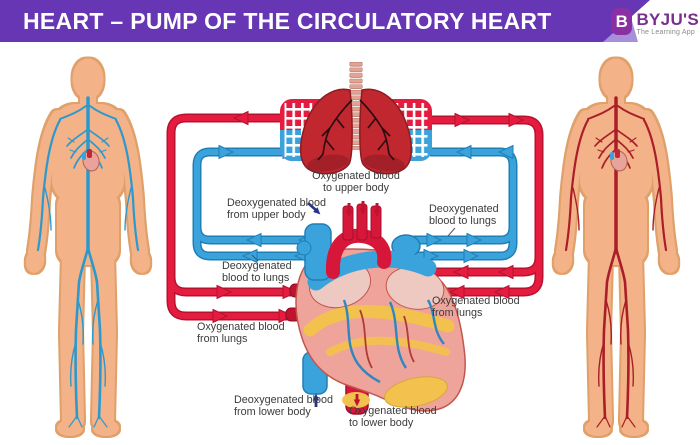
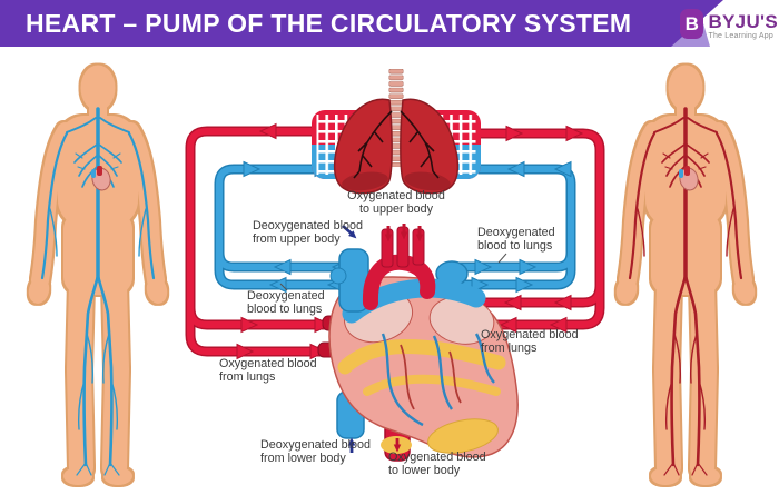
- HEART – PUMP OF THE CIRCULATORY HEART
+ HEART – PUMP OF THE CIRCULATORY SYSTEM
  B
  BYJU'S
  Oxygenated blood
  to upper body
  Deoxygenated blood
  from upper body
  Deoxygenated
  blood to lungs
  Deoxygenated
  blood to lungs
  Oxygenated blood
  from lungs
  Oxygenated blood
  from lungs
  Deoxygenated blood
  from lower body
  Oxygenated blood
  to lower body
